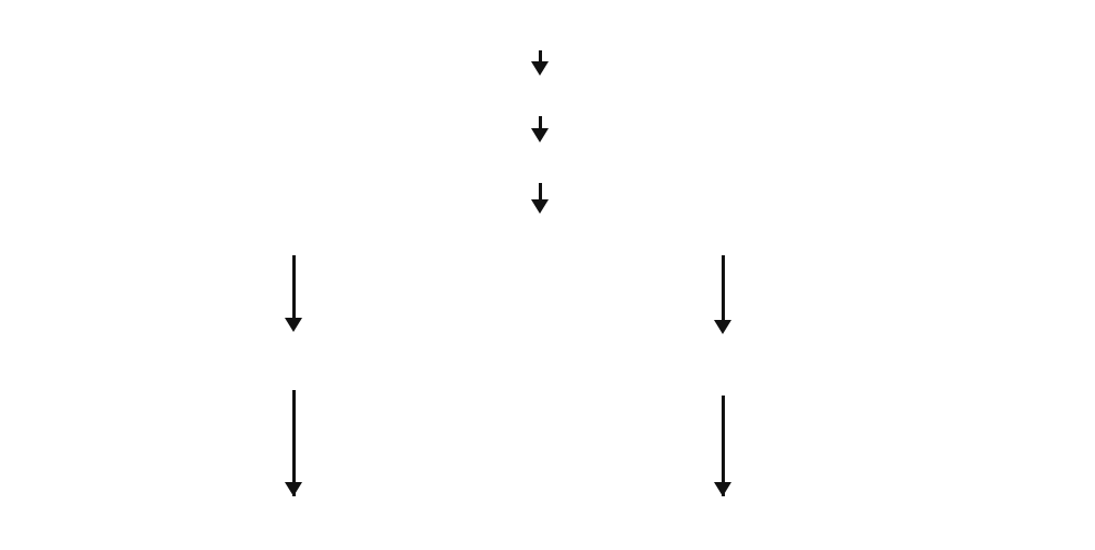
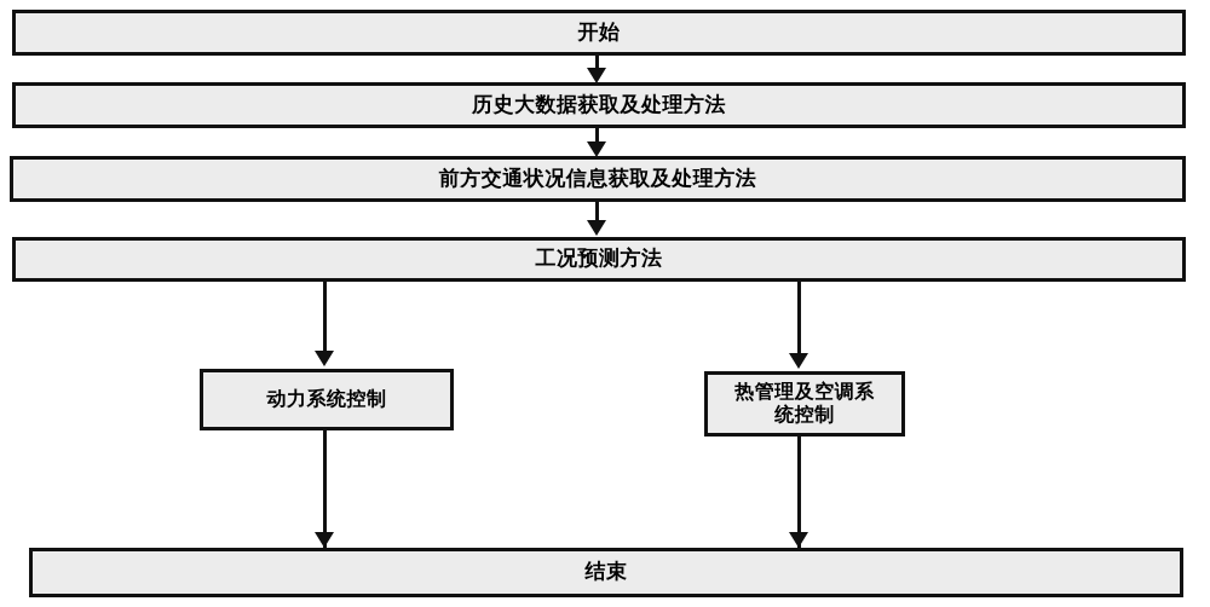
+ 开始
+ 历史大数据获取及处理方法
+ 前方交通状况信息获取及处理方法
+ 工况预测方法
+ 动力系统控制
+ 热管理及空调系
+ 统控制
+ 结束
